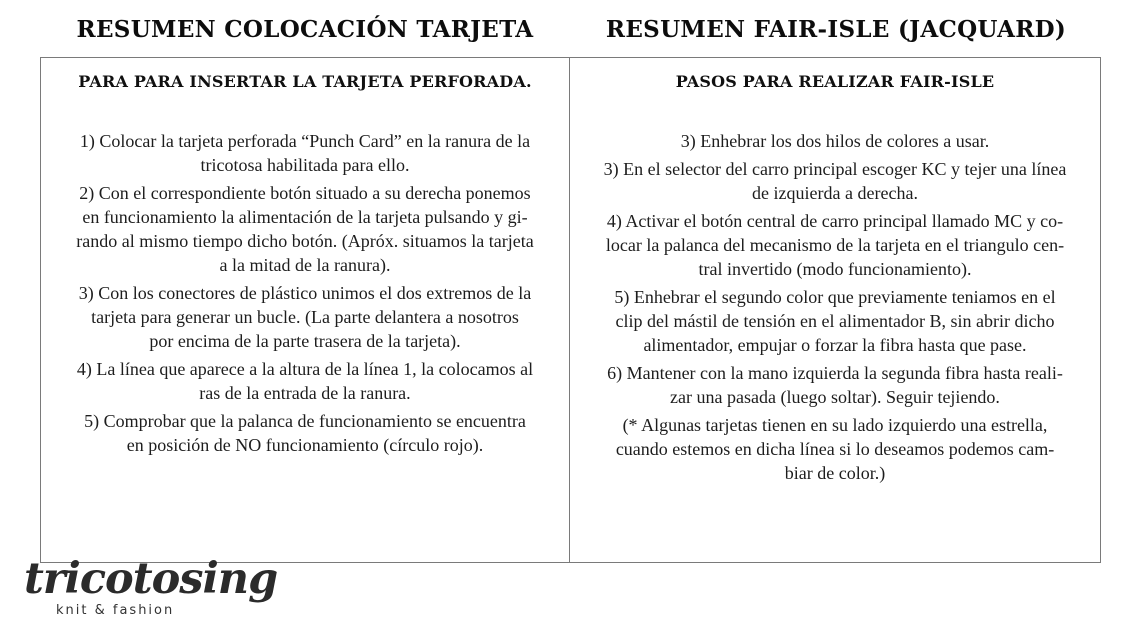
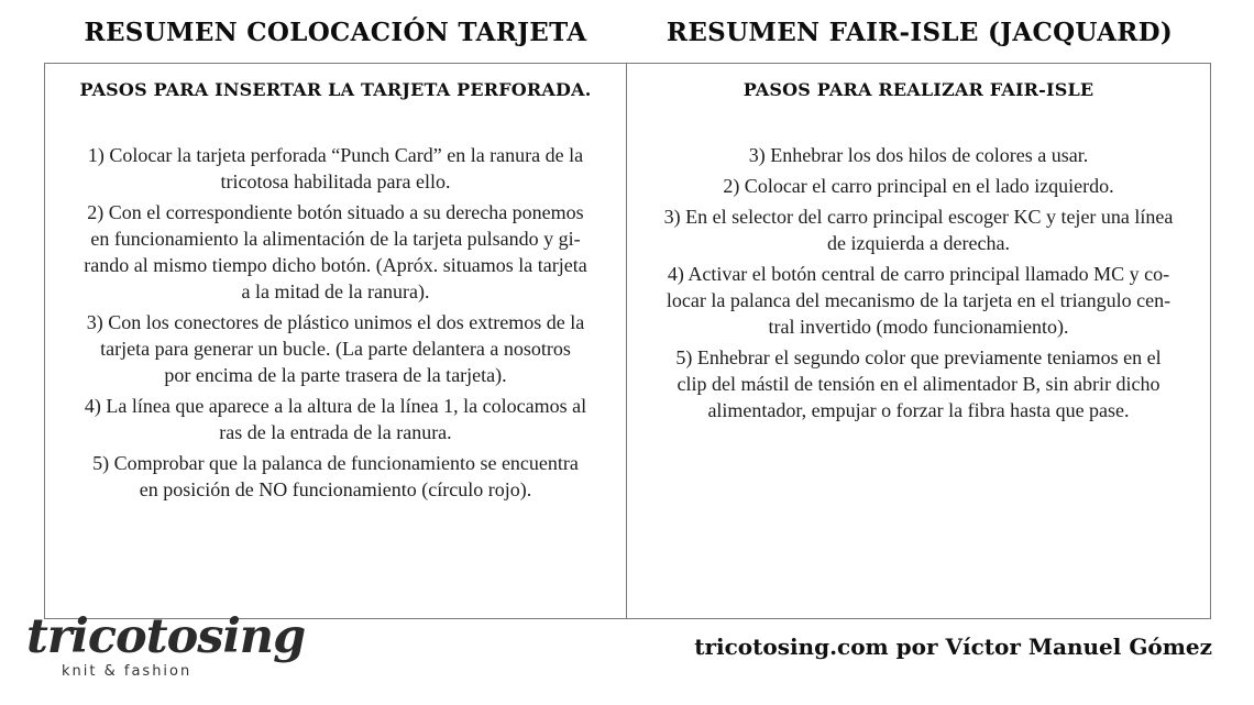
  RESUMEN COLOCACIÓN TARJETA
  RESUMEN FAIR-ISLE (JACQUARD)
- PARA PARA INSERTAR LA TARJETA PERFORADA.
+ PASOS PARA INSERTAR LA TARJETA PERFORADA.
  1) Colocar la tarjeta perforada “Punch Card” en la ranura de la
  tricotosa habilitada para ello.
  2) Con el correspondiente botón situado a su derecha ponemos
  en funcionamiento la alimentación de la tarjeta pulsando y gi-
  rando al mismo tiempo dicho botón. (Apróx. situamos la tarjeta
  a la mitad de la ranura).
  3) Con los conectores de plástico unimos el dos extremos de la
  tarjeta para generar un bucle. (La parte delantera a nosotros
  por encima de la parte trasera de la tarjeta).
  4) La línea que aparece a la altura de la línea 1, la colocamos al
  ras de la entrada de la ranura.
  5) Comprobar que la palanca de funcionamiento se encuentra
  en posición de NO funcionamiento (círculo rojo).
  PASOS PARA REALIZAR FAIR-ISLE
  3) Enhebrar los dos hilos de colores a usar.
+ 2) Colocar el carro principal en el lado izquierdo.
  3) En el selector del carro principal escoger KC y tejer una línea
  de izquierda a derecha.
  4) Activar el botón central de carro principal llamado MC y co-
  locar la palanca del mecanismo de la tarjeta en el triangulo cen-
  tral invertido (modo funcionamiento).
  5) Enhebrar el segundo color que previamente teniamos en el
  clip del mástil de tensión en el alimentador B, sin abrir dicho
  alimentador, empujar o forzar la fibra hasta que pase.
- 6) Mantener con la mano izquierda la segunda fibra hasta reali-
- zar una pasada (luego soltar). Seguir tejiendo.
- (* Algunas tarjetas tienen en su lado izquierdo una estrella,
- cuando estemos en dicha línea si lo deseamos podemos cam-
- biar de color.)
  tricotosing
  knit & fashion
+ tricotosing.com por Víctor Manuel Gómez
